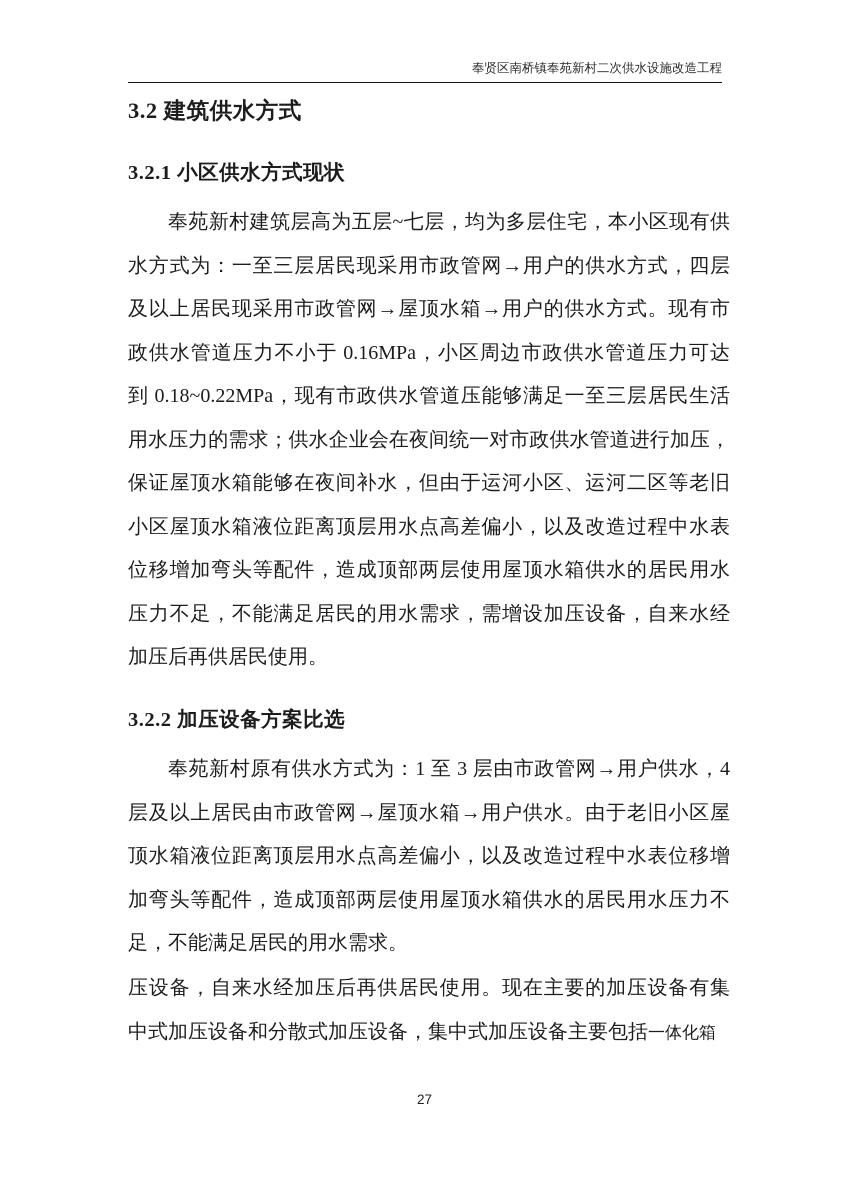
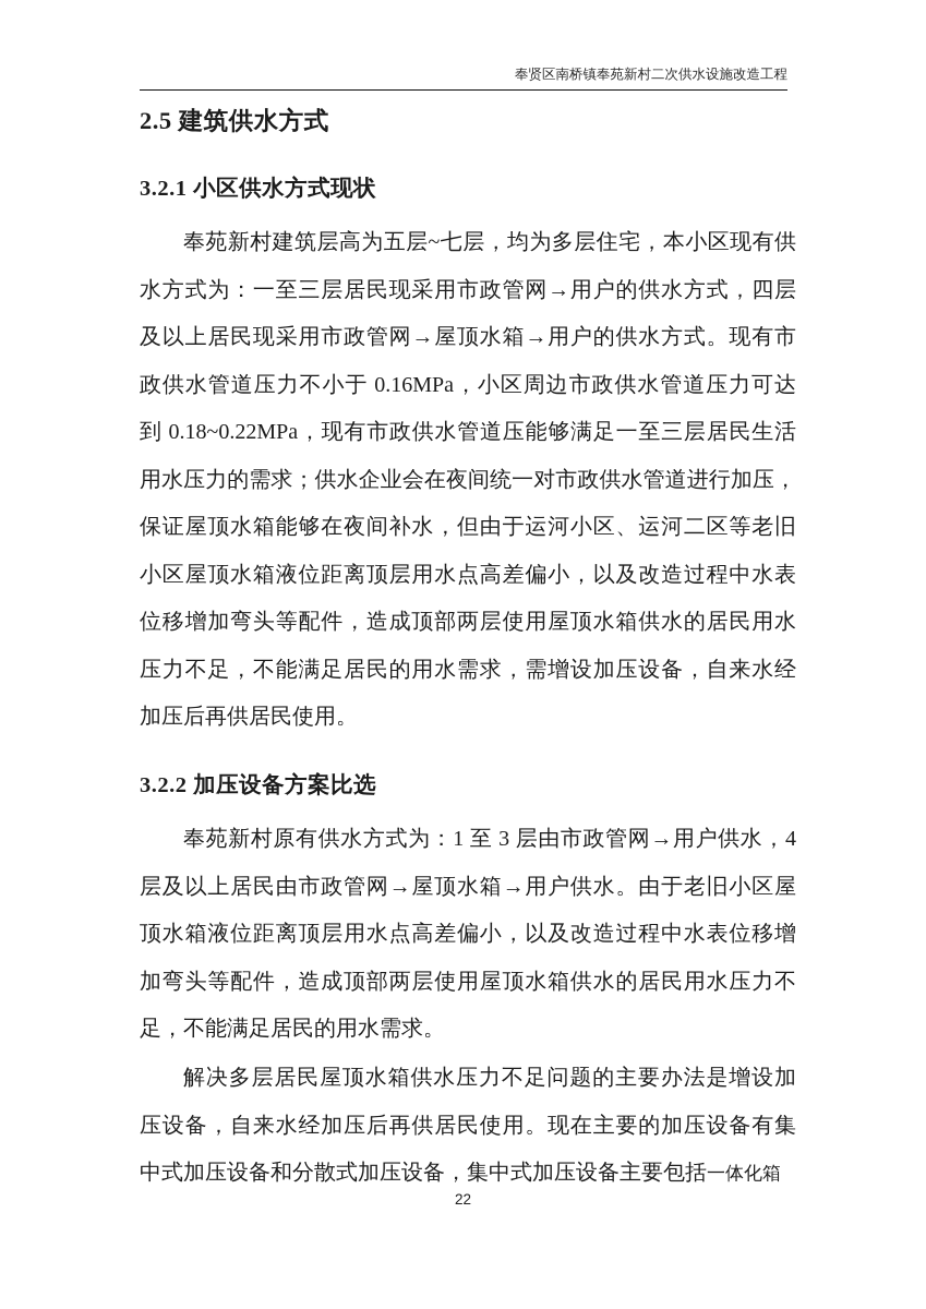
  奉贤区南桥镇奉苑新村二次供水设施改造工程
- 3.2 建筑供水方式
+ 2.5 建筑供水方式
  3.2.1 小区供水方式现状
  奉苑新村建筑层高为五层~七层，均为多层住宅，本小区现有供
  水方式为：一至三层居民现采用市政管网→用户的供水方式，四层
  及以上居民现采用市政管网→屋顶水箱→用户的供水方式。现有市
  政供水管道压力不小于 0.16MPa，小区周边市政供水管道压力可达
  到 0.18~0.22MPa，现有市政供水管道压能够满足一至三层居民生活
  用水压力的需求；供水企业会在夜间统一对市政供水管道进行加压，
  保证屋顶水箱能够在夜间补水，但由于运河小区、运河二区等老旧
  小区屋顶水箱液位距离顶层用水点高差偏小，以及改造过程中水表
  位移增加弯头等配件，造成顶部两层使用屋顶水箱供水的居民用水
  压力不足，不能满足居民的用水需求，需增设加压设备，自来水经
  加压后再供居民使用。
  3.2.2 加压设备方案比选
  奉苑新村原有供水方式为：1 至 3 层由市政管网→用户供水，4
  层及以上居民由市政管网→屋顶水箱→用户供水。由于老旧小区屋
  顶水箱液位距离顶层用水点高差偏小，以及改造过程中水表位移增
  加弯头等配件，造成顶部两层使用屋顶水箱供水的居民用水压力不
  足，不能满足居民的用水需求。
+ 解决多层居民屋顶水箱供水压力不足问题的主要办法是增设加
  压设备，自来水经加压后再供居民使用。现在主要的加压设备有集
  中式加压设备和分散式加压设备，集中式加压设备主要包括一体化箱
- 27
+ 22
